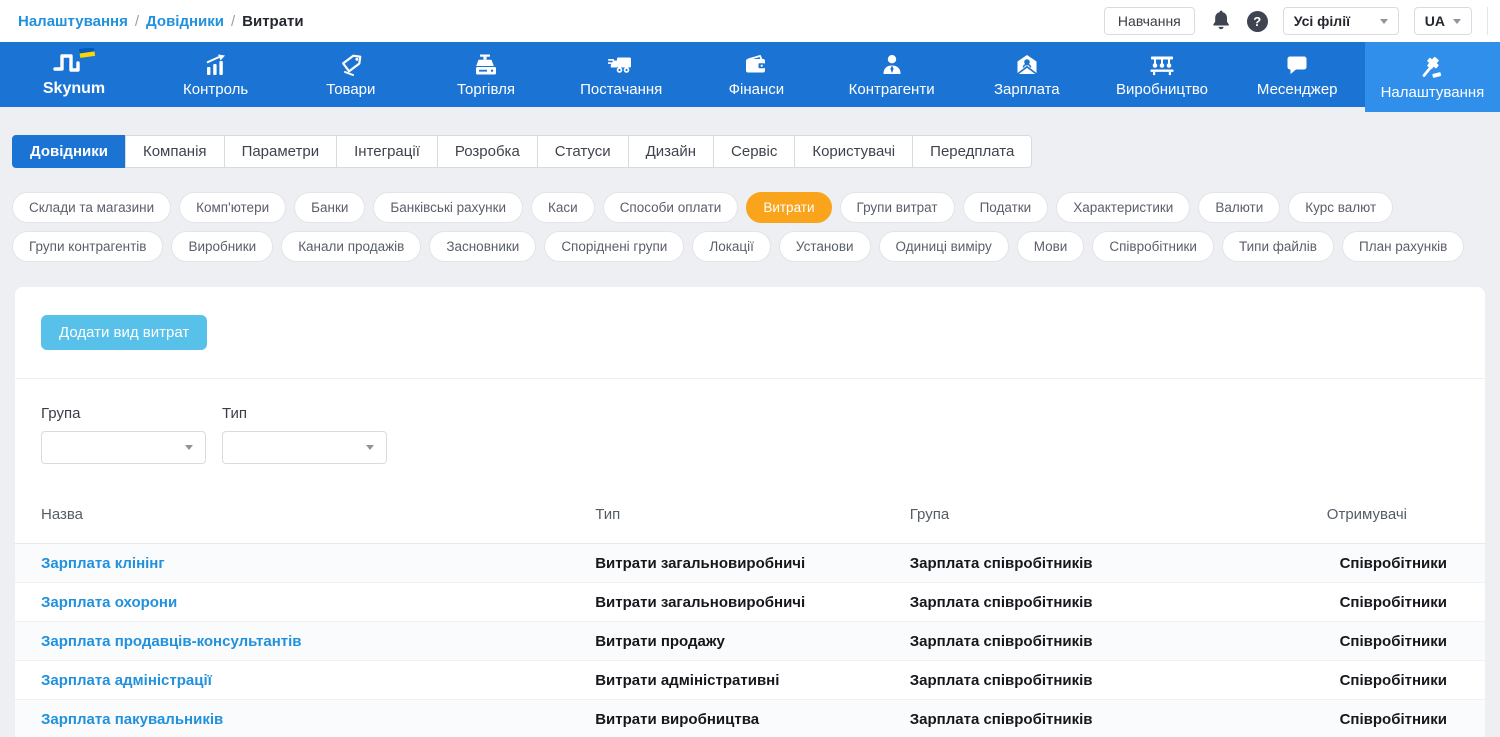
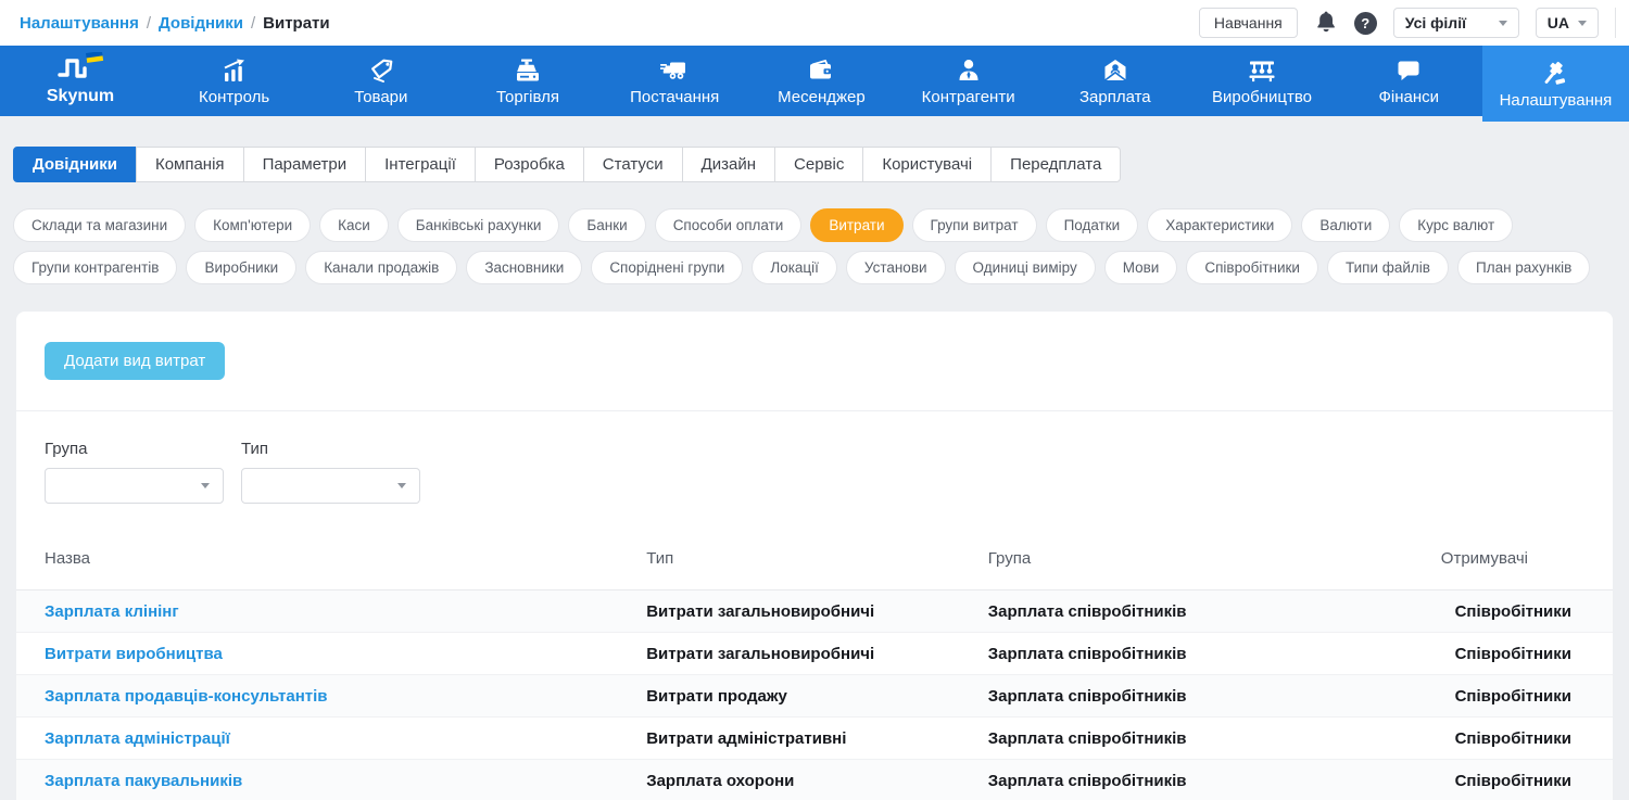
  Налаштування
  /
  Довідники
  /
  Витрати
  Навчання
  ?
  Усі філії
  UA
  Skynum
  Контроль
  Товари
  Торгівля
  Постачання
- Фінанси
+ Месенджер
  Контрагенти
  Зарплата
  Виробництво
- Месенджер
+ Фінанси
  Налаштування
  Довідники
  Компанія
  Параметри
  Інтеграції
  Розробка
  Статуси
  Дизайн
  Сервіс
  Користувачі
  Передплата
  Склади та магазини
  Комп'ютери
- Банки
+ Каси
  Банківські рахунки
- Каси
+ Банки
  Способи оплати
  Витрати
  Групи витрат
  Податки
  Характеристики
  Валюти
  Курс валют
  Групи контрагентів
  Виробники
  Канали продажів
  Засновники
  Споріднені групи
  Локації
  Установи
  Одиниці виміру
  Мови
  Співробітники
  Типи файлів
  План рахунків
  Додати вид витрат
  Група
  Тип
  Назва	Тип	Група	Отримувачі
  Зарплата клінінг	Витрати загальновиробничі	Зарплата співробітників	Співробітники
- Зарплата охорони	Витрати загальновиробничі	Зарплата співробітників	Співробітники
+ Витрати виробництва	Витрати загальновиробничі	Зарплата співробітників	Співробітники
  Зарплата продавців-консультантів	Витрати продажу	Зарплата співробітників	Співробітники
  Зарплата адміністрації	Витрати адміністративні	Зарплата співробітників	Співробітники
- Зарплата пакувальників	Витрати виробництва	Зарплата співробітників	Співробітники
+ Зарплата пакувальників	Зарплата охорони	Зарплата співробітників	Співробітники
